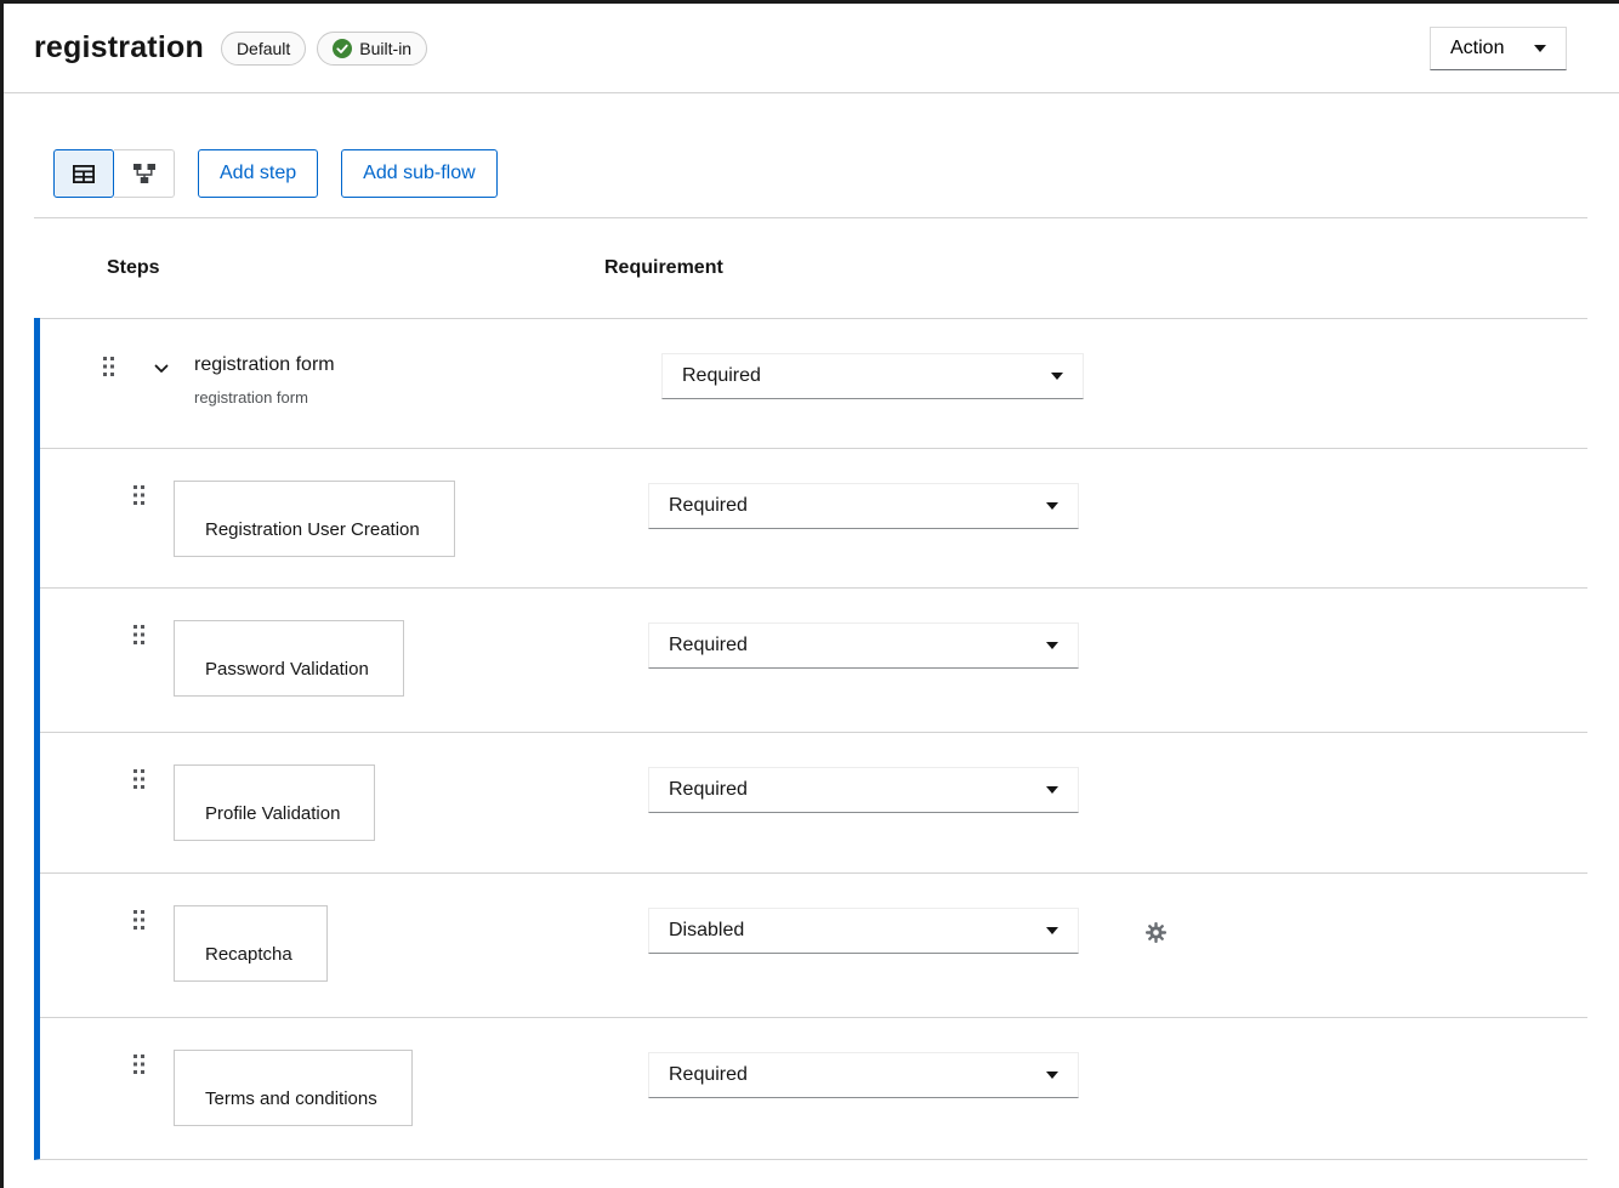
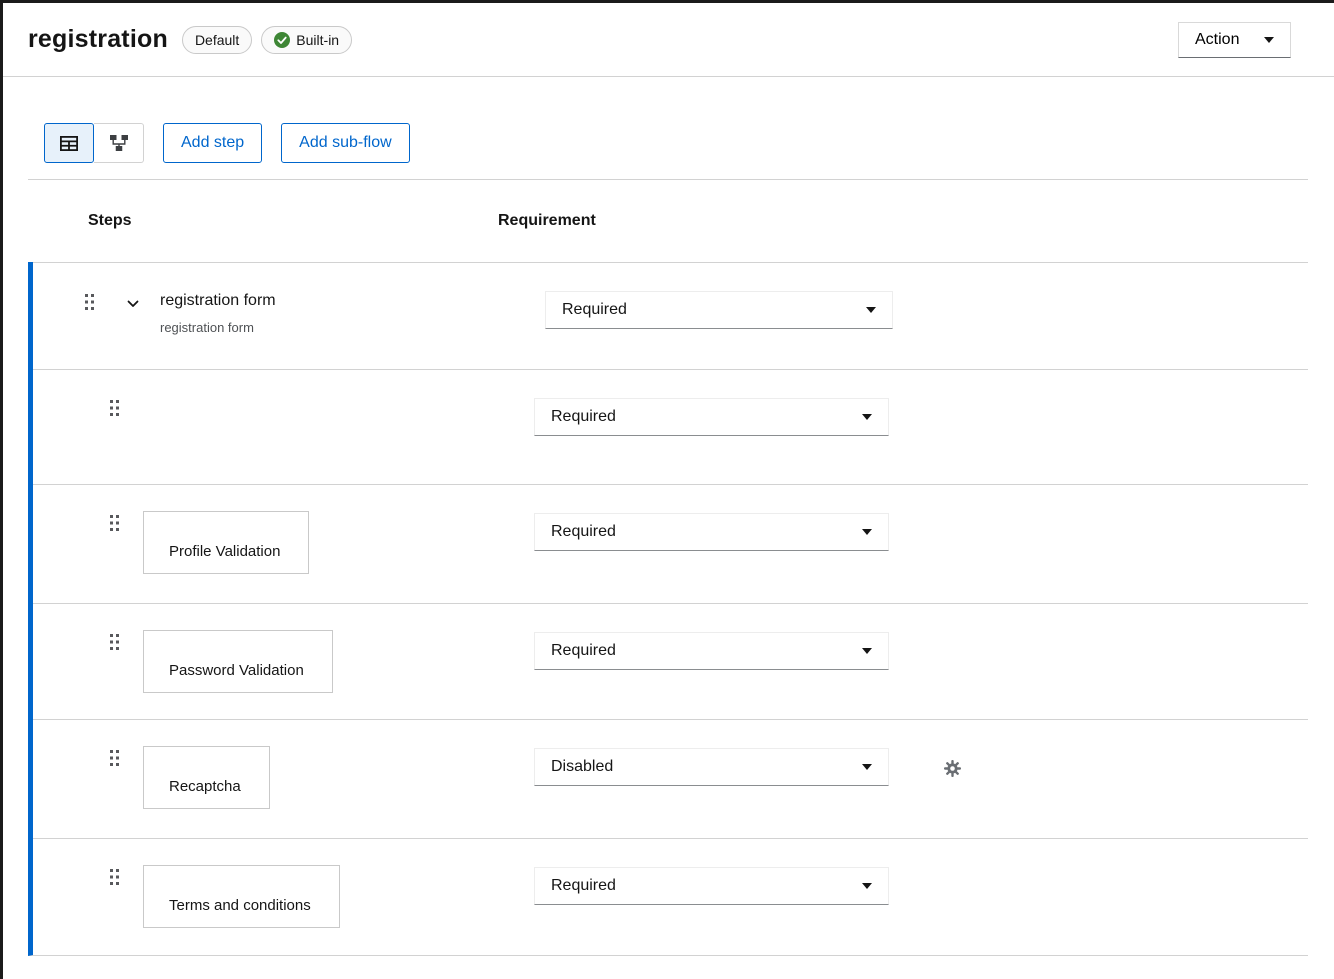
  registration
  Default
  Built-in
  Action
  Add step
  Add sub-flow
  Steps
  Requirement
  registration form
  registration form
  Required
- Registration User Creation
  Required
- Password Validation
+ Profile Validation
  Required
- Profile Validation
+ Password Validation
  Required
  Recaptcha
  Disabled
  Terms and conditions
  Required
